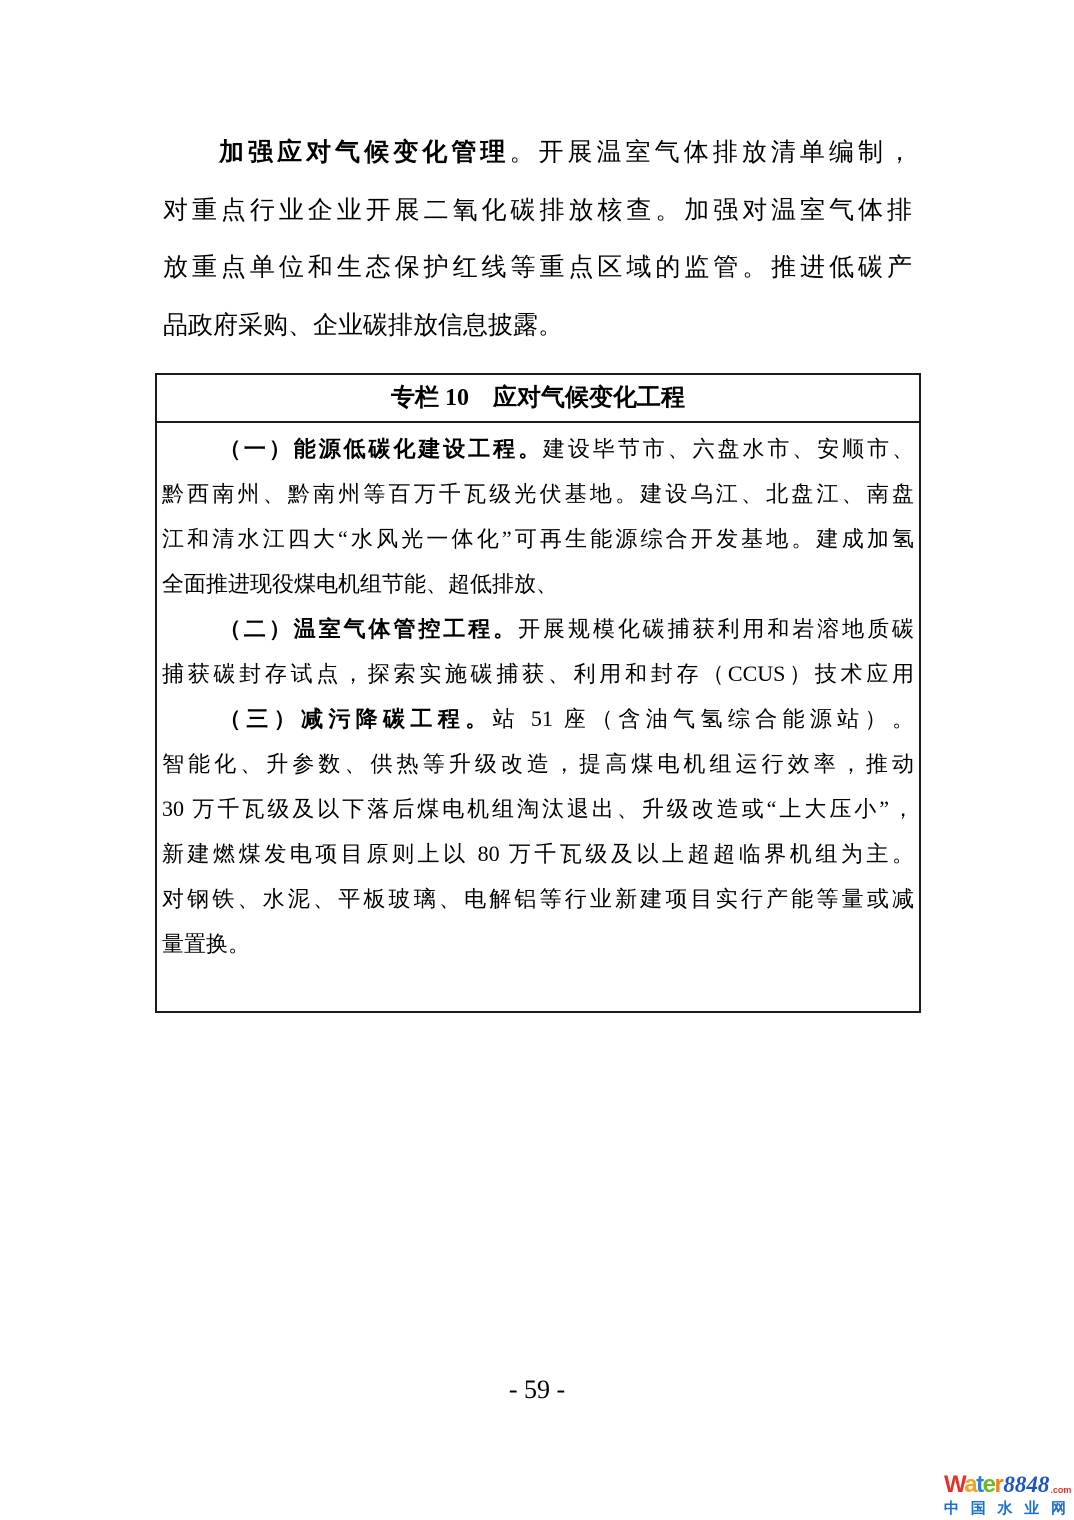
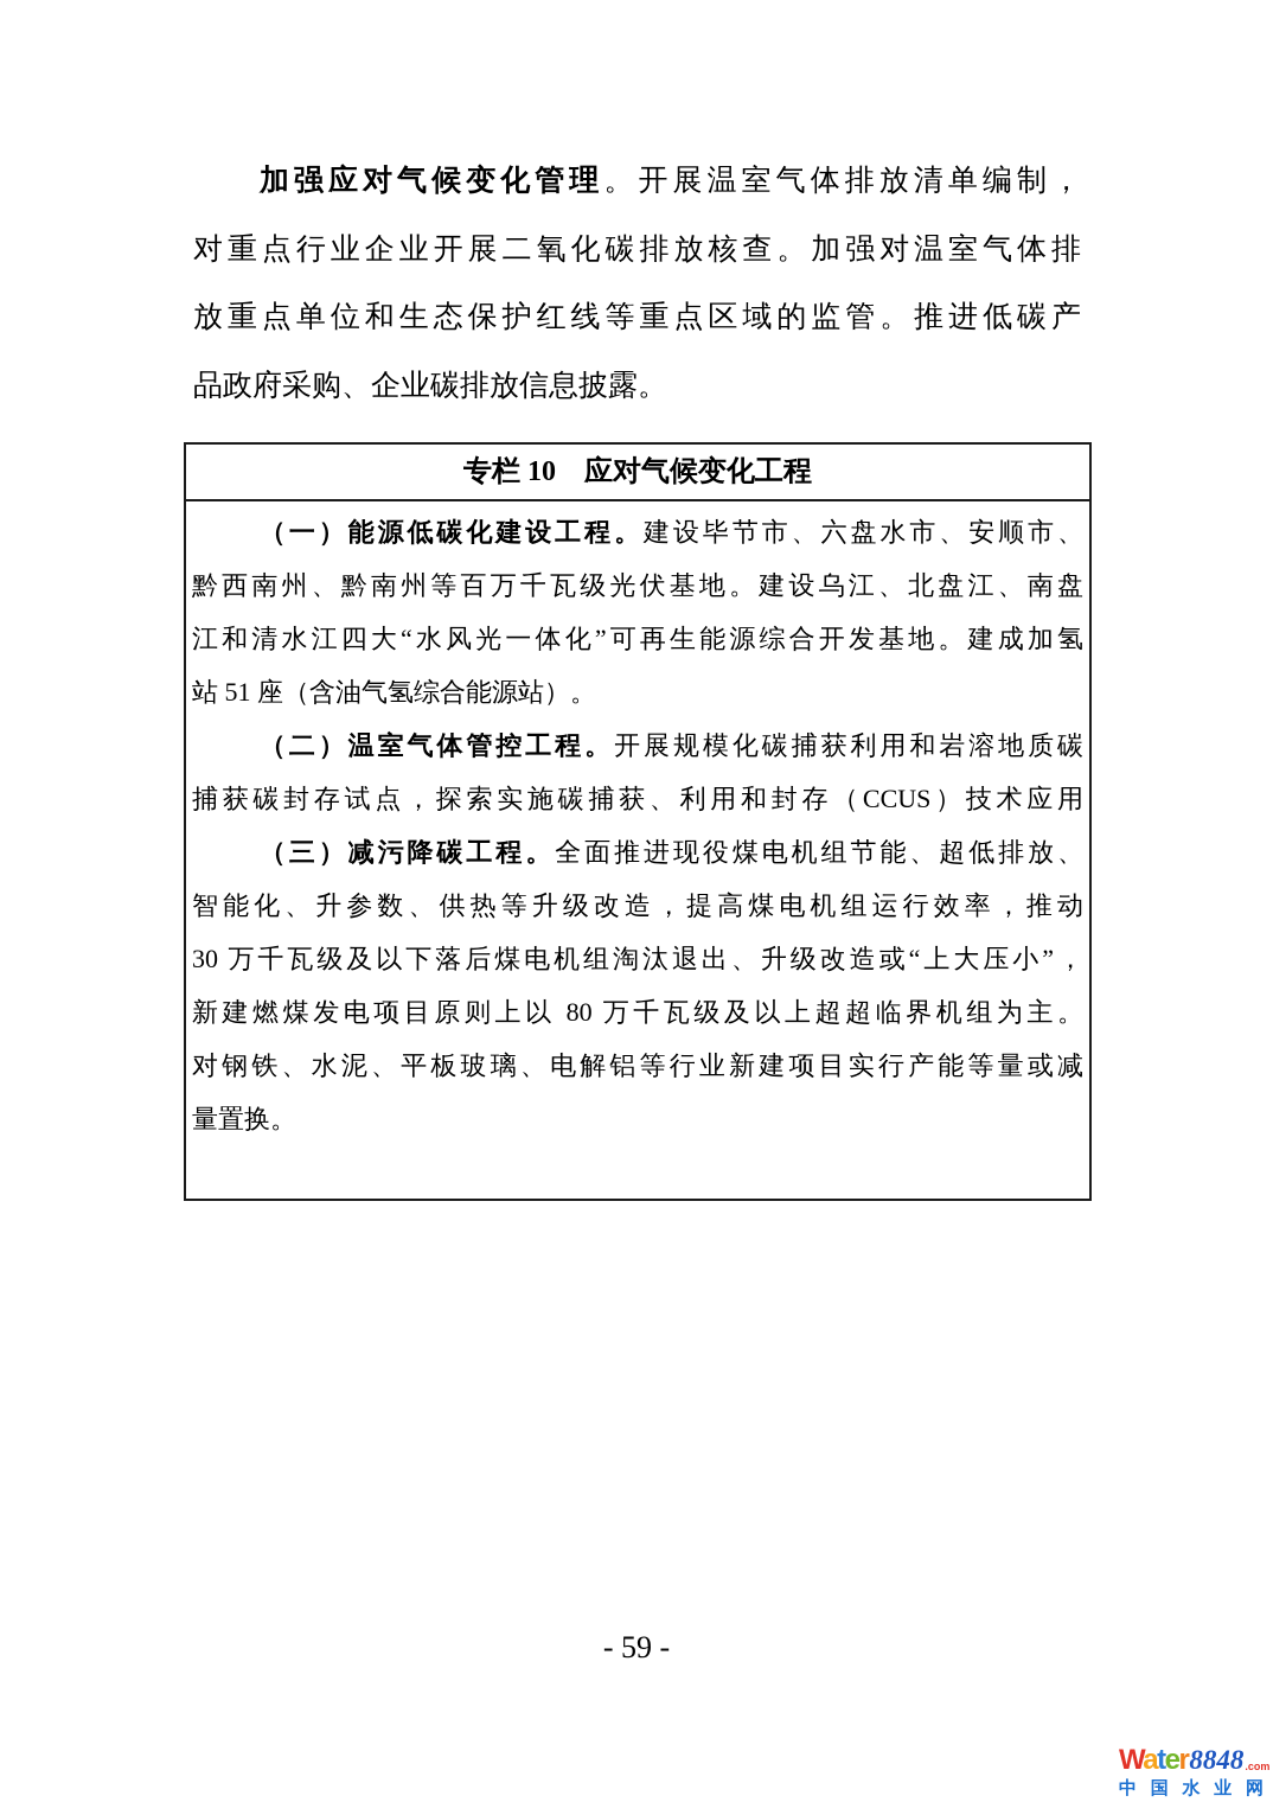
  加强应对气候变化管理。开展温室气体排放清单编制，
  对重点行业企业开展二氧化碳排放核查。加强对温室气体排
  放重点单位和生态保护红线等重点区域的监管。推进低碳产
  品政府采购、企业碳排放信息披露。
  专栏 10 应对气候变化工程
  （一）能源低碳化建设工程。建设毕节市、六盘水市、安顺市、
  黔西南州、黔南州等百万千瓦级光伏基地。建设乌江、北盘江、南盘
  江和清水江四大“水风光一体化”可再生能源综合开发基地。建成加氢
- 全面推进现役煤电机组节能、超低排放、
+ 站 51 座（含油气氢综合能源站）。
  （二）温室气体管控工程。开展规模化碳捕获利用和岩溶地质碳
  捕获碳封存试点，探索实施碳捕获、利用和封存（CCUS）技术应用
- （三）减污降碳工程。站 51 座（含油气氢综合能源站）。
+ （三）减污降碳工程。全面推进现役煤电机组节能、超低排放、
  智能化、升参数、供热等升级改造，提高煤电机组运行效率，推动
  30 万千瓦级及以下落后煤电机组淘汰退出、升级改造或“上大压小”，
  新建燃煤发电项目原则上以 80 万千瓦级及以上超超临界机组为主。
  对钢铁、水泥、平板玻璃、电解铝等行业新建项目实行产能等量或减
  量置换。
  - 59 -
  Water
  8848
  .com
  中
  国
  水
  业
  网
